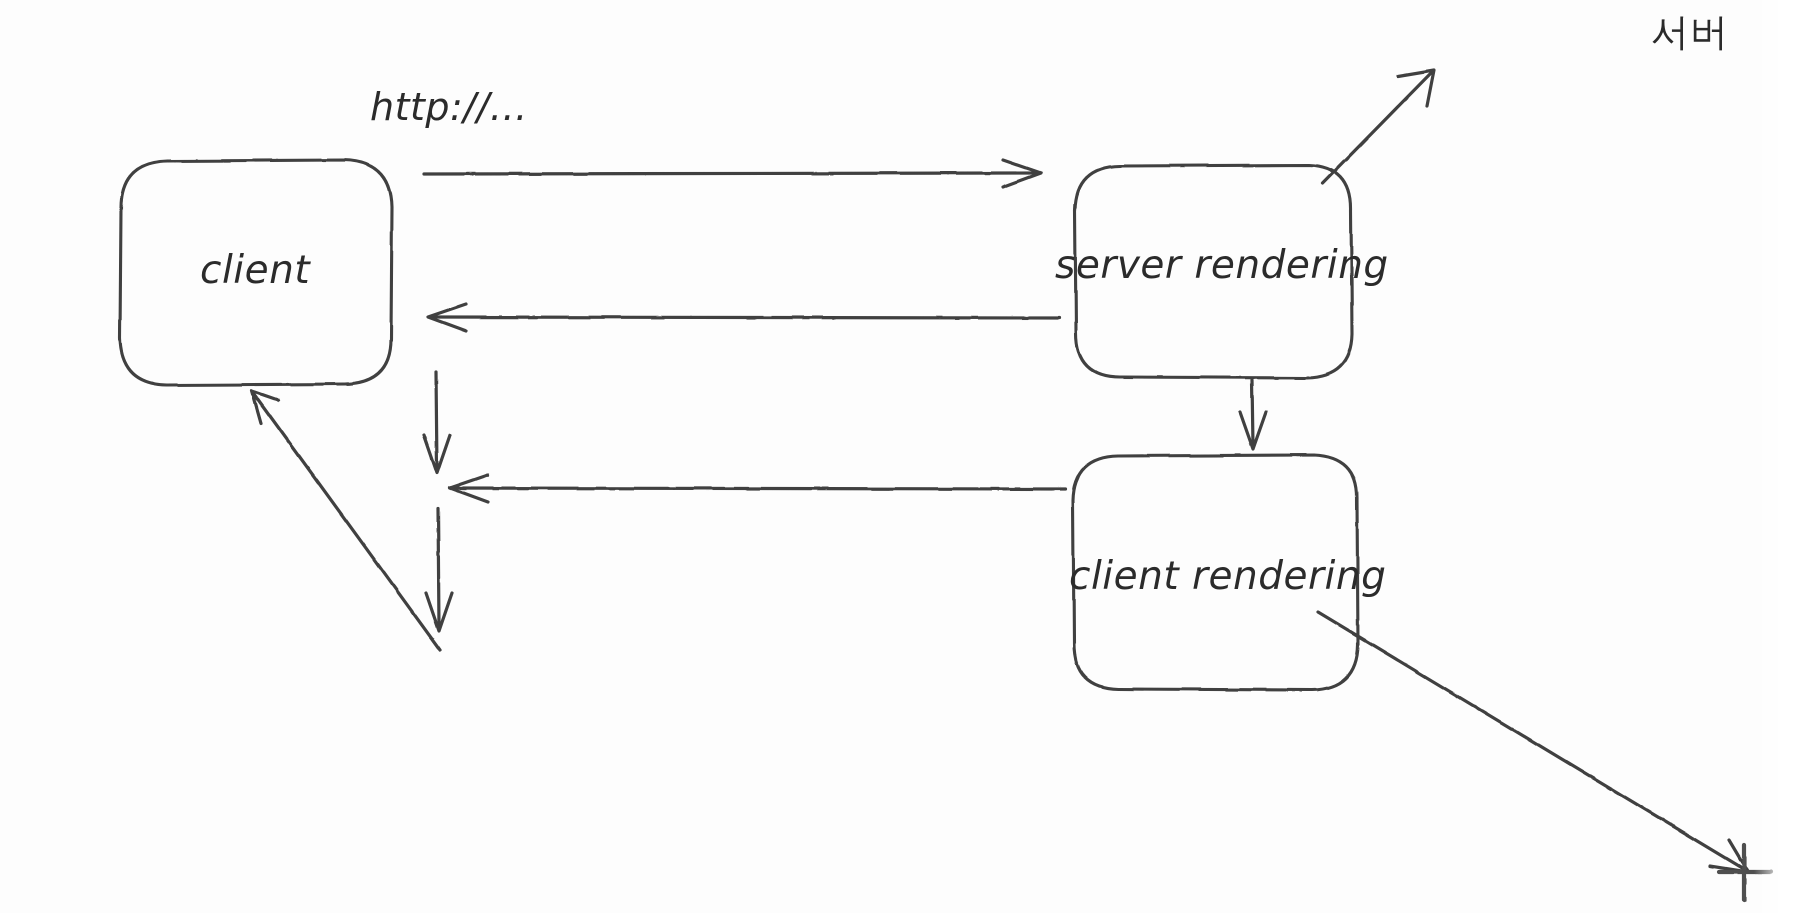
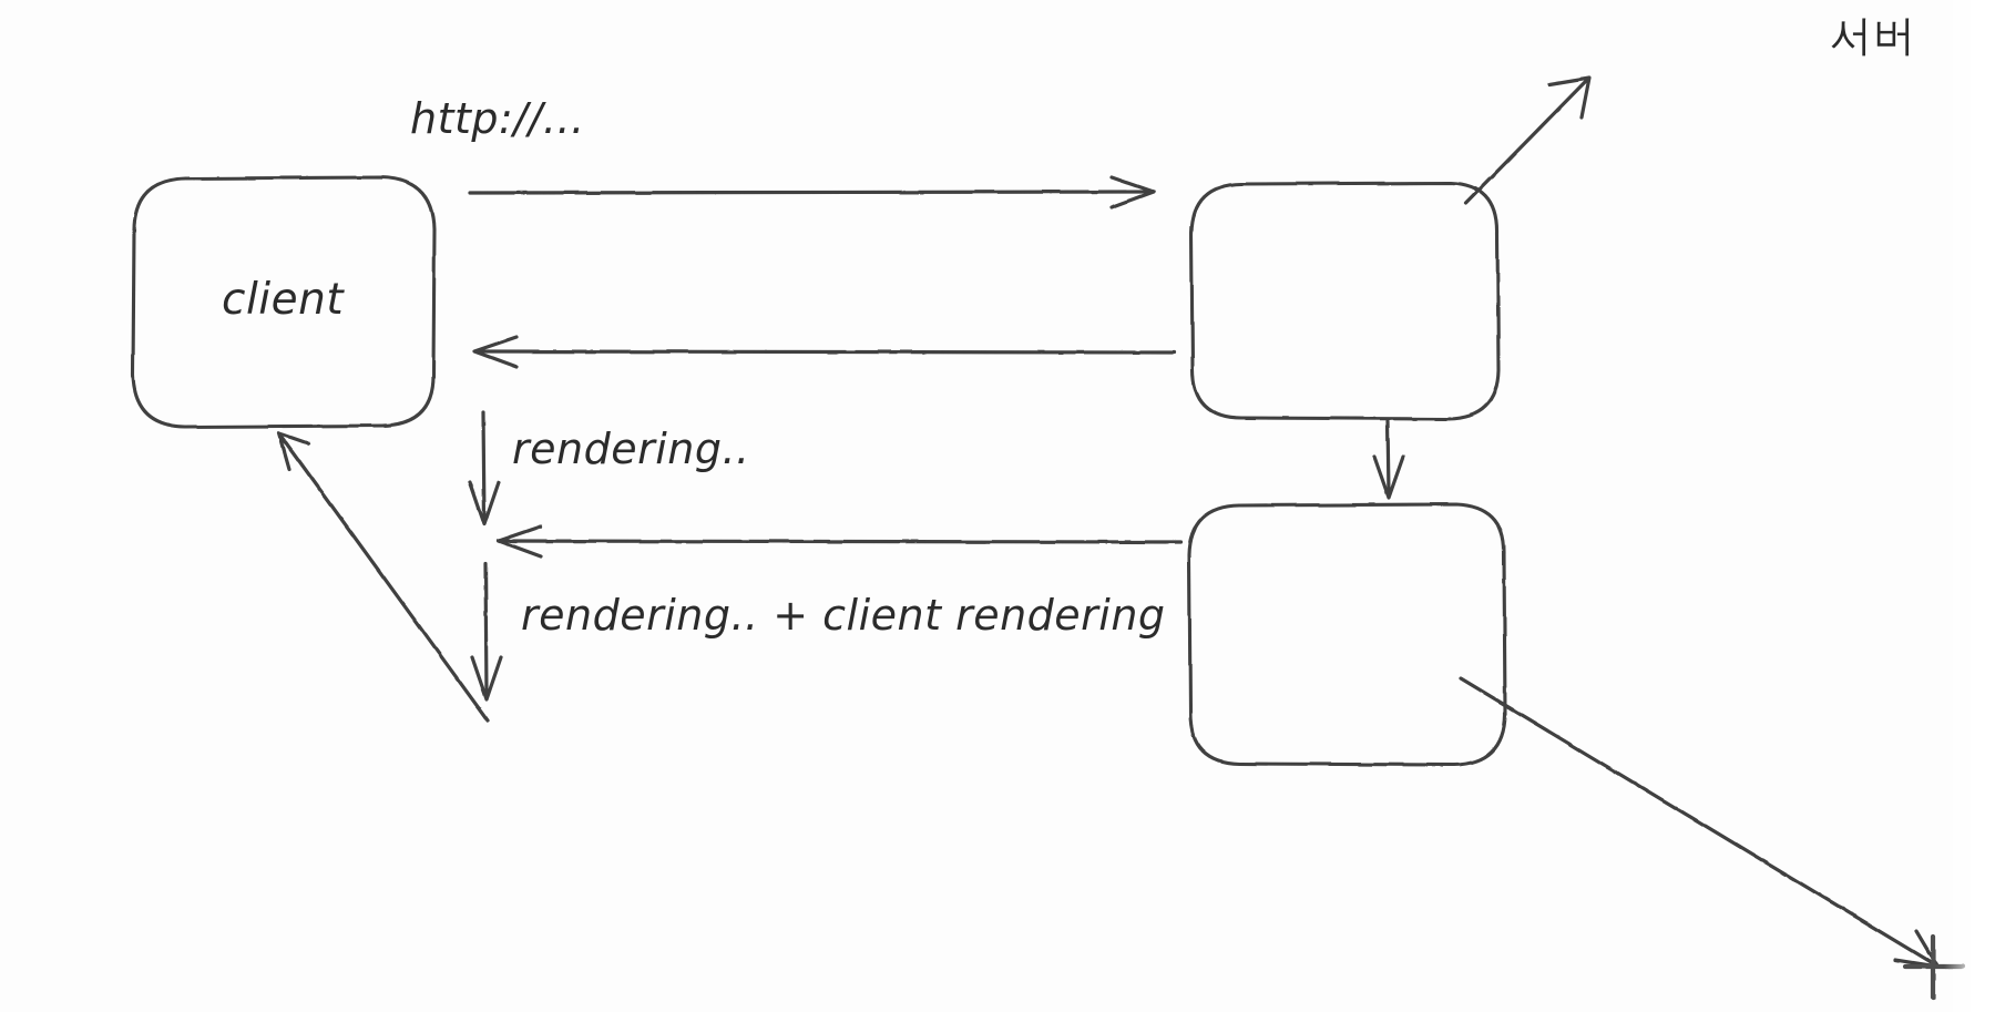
  client
- server rendering
- client rendering
  http://...
+ rendering..
+ rendering.. + client rendering
  서버
